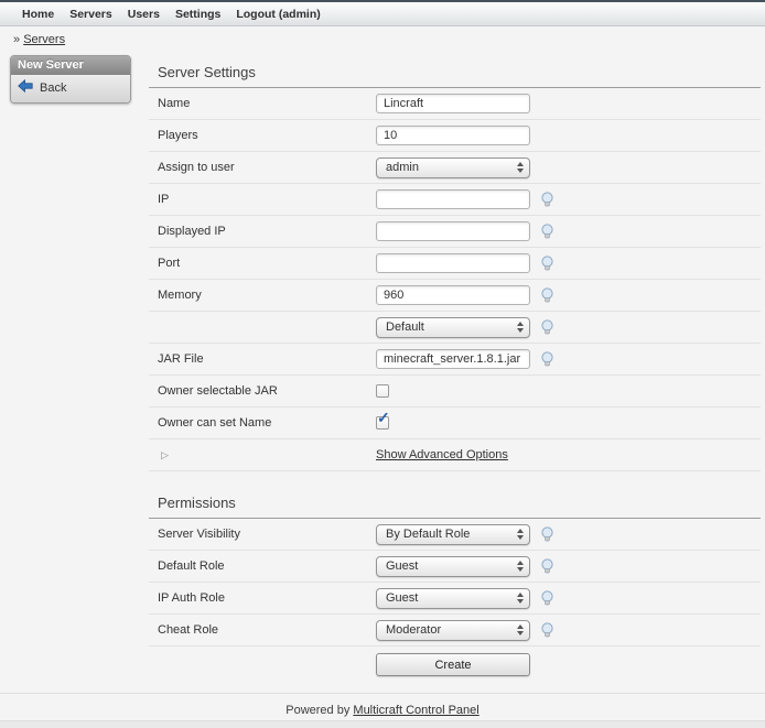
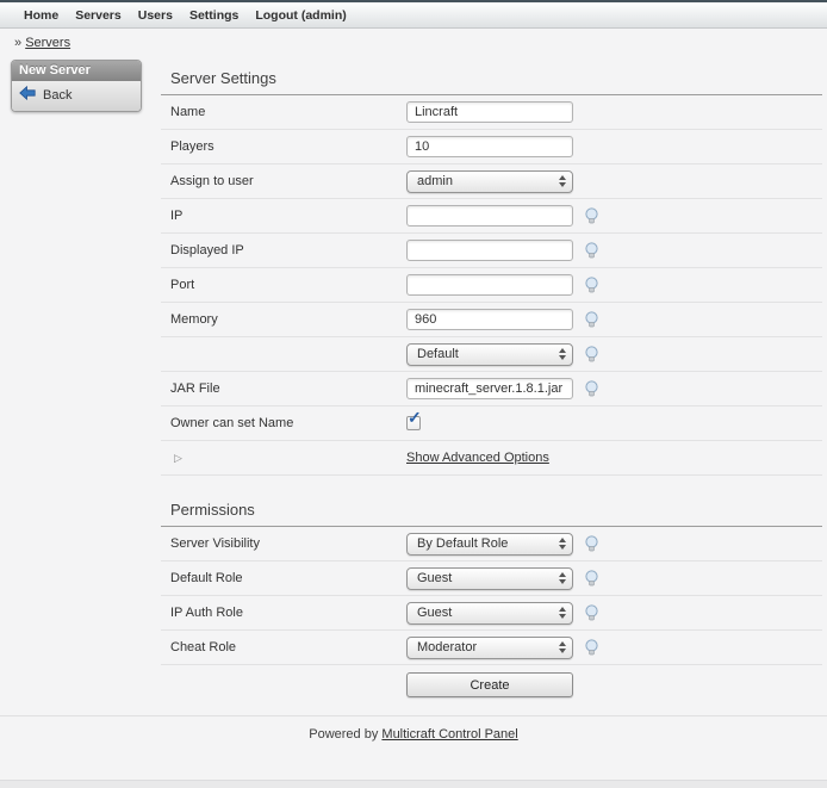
  Home
  Servers
  Users
  Settings
  Logout (admin)
  » Servers
  New Server
  Back
  Server Settings
  Name
  Lincraft
  Players
  10
  Assign to user
  admin
  IP
  Displayed IP
  Port
  Memory
  960
  Default
  JAR File
  minecraft_server.1.8.1.jar
- Owner selectable JAR
  Owner can set Name
  ✓
  ▷
  Show Advanced Options
  Permissions
  Server Visibility
  By Default Role
  Default Role
  Guest
  IP Auth Role
  Guest
  Cheat Role
  Moderator
  Create
  Powered by Multicraft Control Panel
